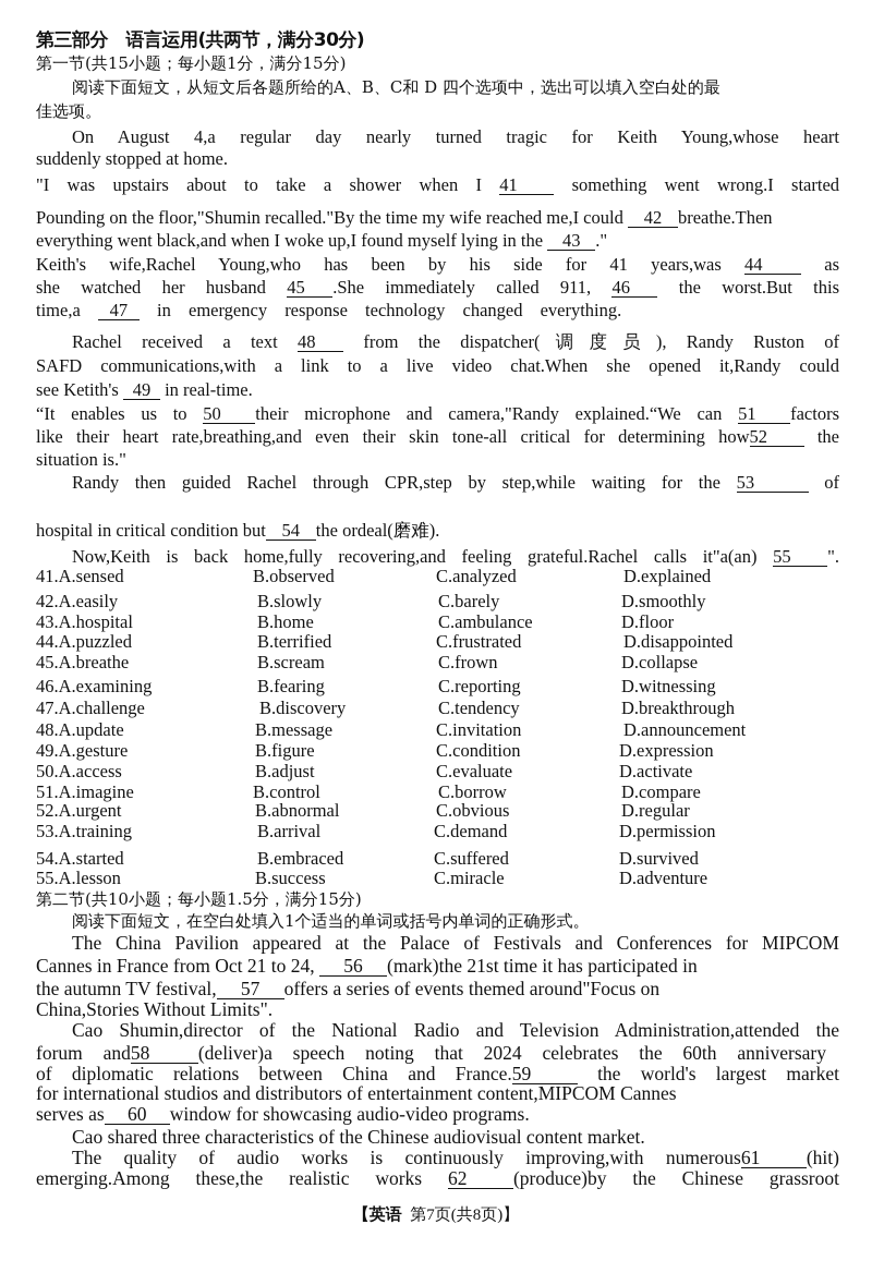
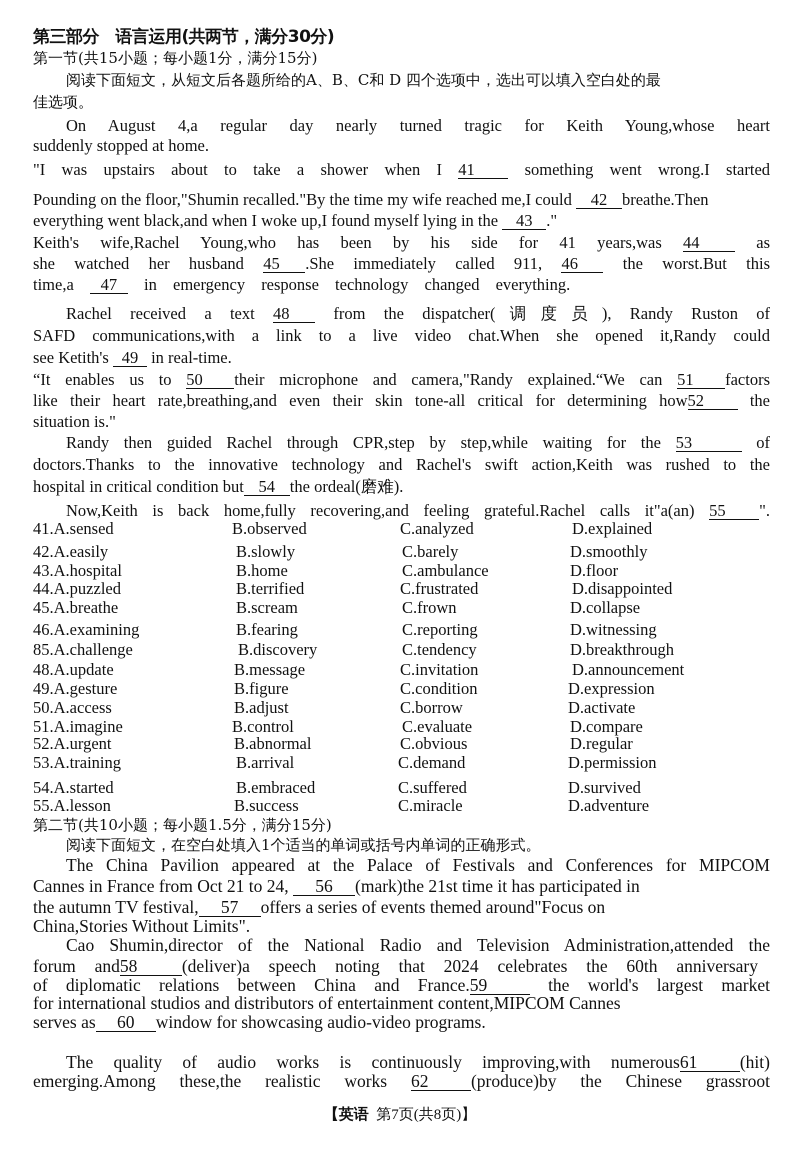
  第三部分 语言运用(共两节，满分30分)
  第一节(共15小题；每小题1分，满分15分)
  阅读下面短文，从短文后各题所给的A、B、C和 D 四个选项中，选出可以填入空白处的最
  佳选项。
  On August 4,a regular day nearly turned tragic for Keith Young,whose heart
  suddenly stopped at home.
  "I was upstairs about to take a shower when I 41 something went wrong.I started
  Pounding on the floor,"Shumin recalled."By the time my wife reached me,I could 42 breathe.Then
  everything went black,and when I woke up,I found myself lying in the 43 ."
  Keith's wife,Rachel Young,who has been by his side for 41 years,was 44 as
  she watched her husband 45 .She immediately called 911, 46 the worst.But this
  time,a 47 in emergency response technology changed everything.
  Rachel received a text 48 from the dispatcher(调度员), Randy Ruston of
  SAFD communications,with a link to a live video chat.When she opened it,Randy could
  see Ketith's 49 in real-time.
  “It enables us to 50 their microphone and camera,"Randy explained.“We can 51 factors
  like their heart rate,breathing,and even their skin tone-all critical for determining how52 the
  situation is."
  Randy then guided Rachel through CPR,step by step,while waiting for the 53 of
+ doctors.Thanks to the innovative technology and Rachel's swift action,Keith was rushed to the
  hospital in critical condition but 54 the ordeal(磨难).
  Now,Keith is back home,fully recovering,and feeling grateful.Rachel calls it"a(an) 55 ".
  41.A.sensed
  B.observed
  C.analyzed
  D.explained
  42.A.easily
  B.slowly
  C.barely
  D.smoothly
  43.A.hospital
  B.home
  C.ambulance
  D.floor
  44.A.puzzled
  B.terrified
  C.frustrated
  D.disappointed
  45.A.breathe
  B.scream
  C.frown
  D.collapse
  46.A.examining
  B.fearing
  C.reporting
  D.witnessing
- 47.A.challenge
+ 85.A.challenge
  B.discovery
  C.tendency
  D.breakthrough
  48.A.update
  B.message
  C.invitation
  D.announcement
  49.A.gesture
  B.figure
  C.condition
  D.expression
  50.A.access
  B.adjust
- C.evaluate
+ C.borrow
  D.activate
  51.A.imagine
  B.control
- C.borrow
+ C.evaluate
  D.compare
  52.A.urgent
  B.abnormal
  C.obvious
  D.regular
  53.A.training
  B.arrival
  C.demand
  D.permission
  54.A.started
  B.embraced
  C.suffered
  D.survived
  55.A.lesson
  B.success
  C.miracle
  D.adventure
  第二节(共10小题；每小题1.5分，满分15分)
  阅读下面短文，在空白处填入1个适当的单词或括号内单词的正确形式。
  The China Pavilion appeared at the Palace of Festivals and Conferences for MIPCOM
  Cannes in France from Oct 21 to 24, 56 (mark)the 21st time it has participated in
  the autumn TV festival, 57 offers a series of events themed around"Focus on
  China,Stories Without Limits".
  Cao Shumin,director of the National Radio and Television Administration,attended the
  forum and58 (deliver)a speech noting that 2024 celebrates the 60th anniversary
  of diplomatic relations between China and France.59 the world's largest market
  for international studios and distributors of entertainment content,MIPCOM Cannes
  serves as 60 window for showcasing audio-video programs.
- Cao shared three characteristics of the Chinese audiovisual content market.
  The quality of audio works is continuously improving,with numerous61 (hit)
  emerging.Among these,the realistic works 62 (produce)by the Chinese grassroot
  【英语 第7页(共8页)】
